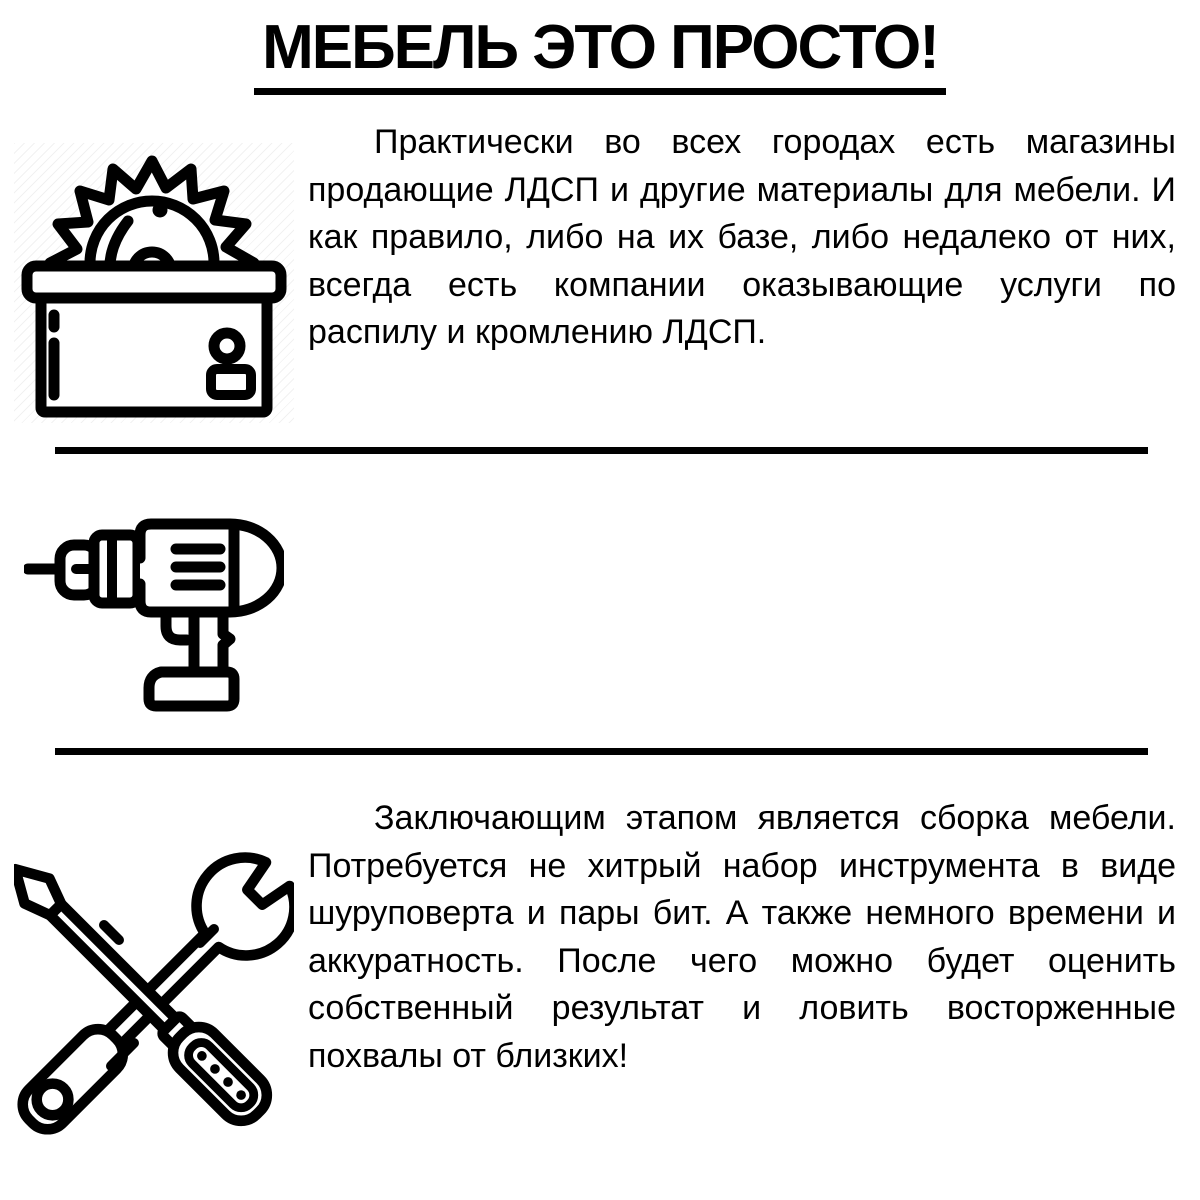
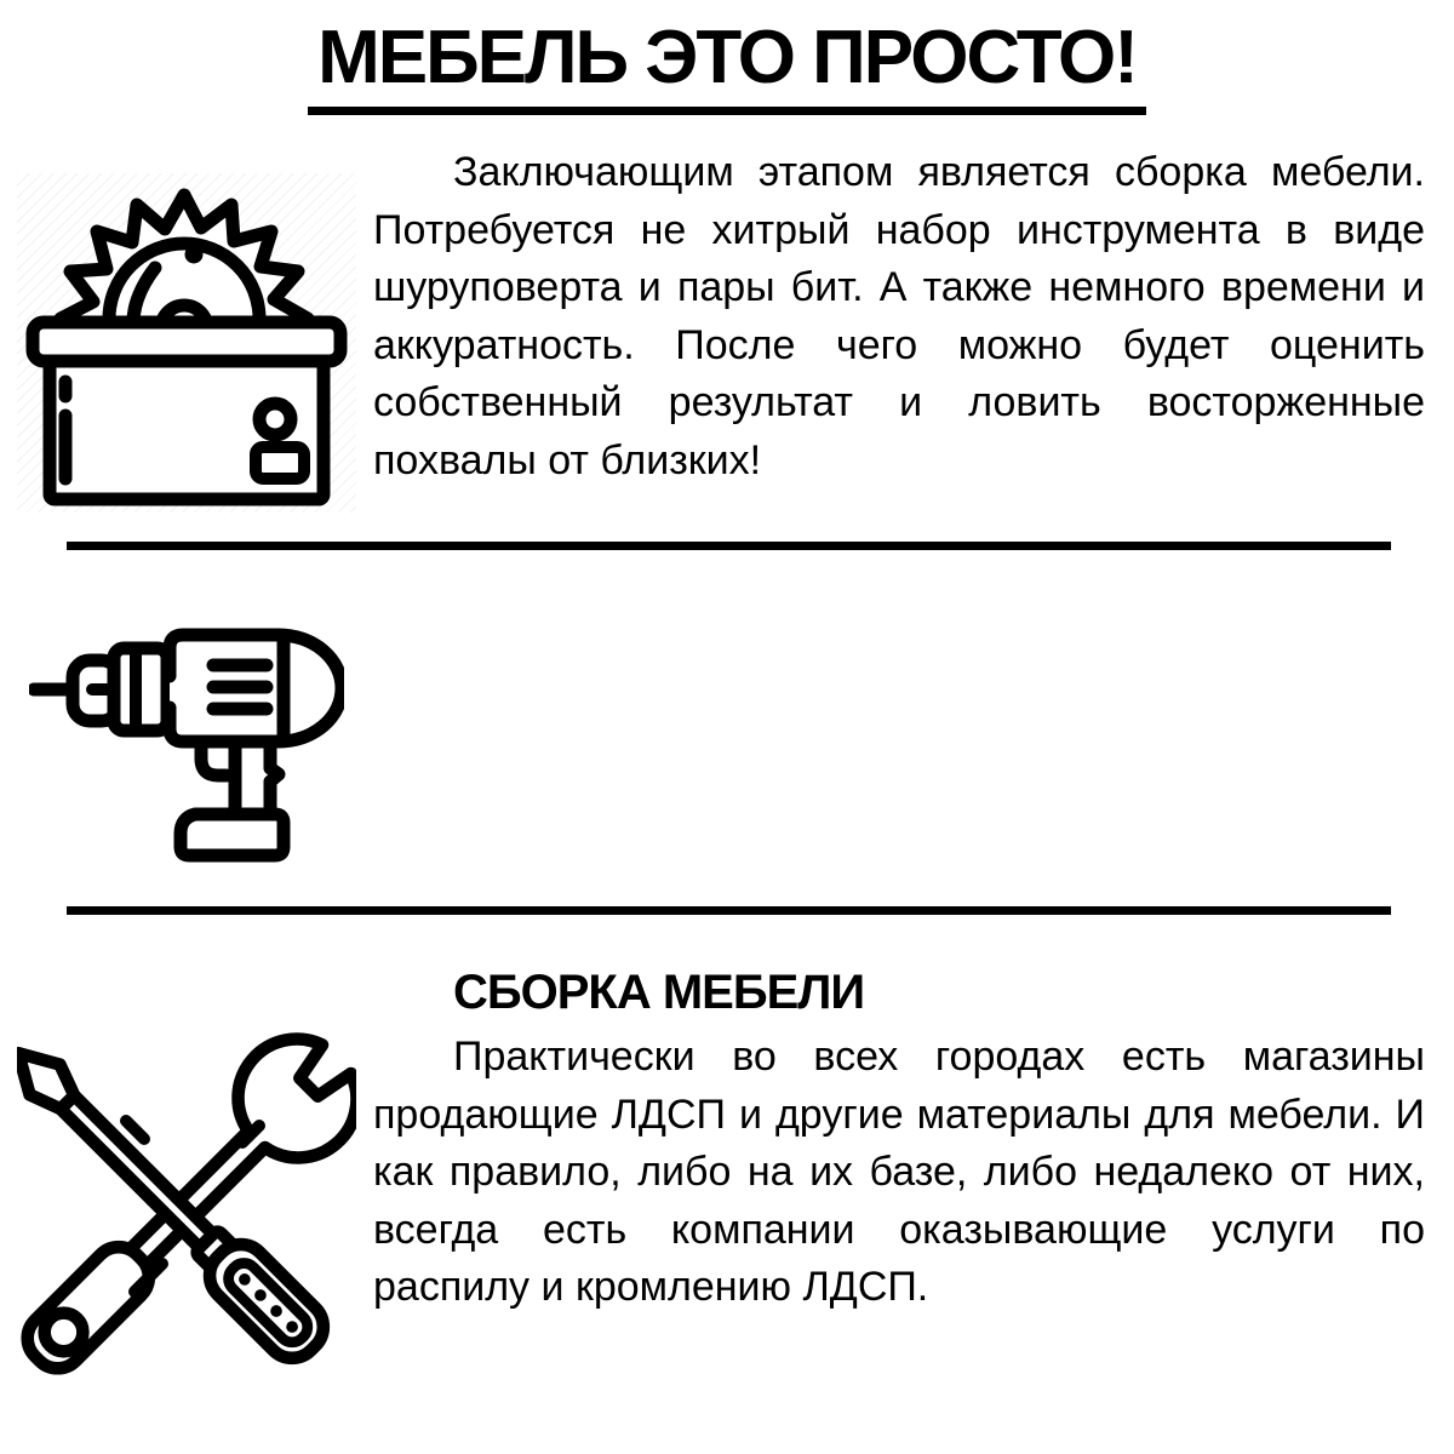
  МЕБЕЛЬ ЭТО ПРОСТО!
- Практически во всех городах есть магазины продающие ЛДСП и другие материалы для мебели. И как правило, либо на их базе, либо недалеко от них, всегда есть компании оказывающие услуги по распилу и кромлению ЛДСП.
+ Заключающим этапом является сборка мебели. Потребуется не хитрый набор инструмента в виде шуруповерта и пары бит. А также немного времени и аккуратность. После чего можно будет оценить собственный результат и ловить восторженные похвалы от близких!
+ СБОРКА МЕБЕЛИ
- Заключающим этапом является сборка мебели. Потребуется не хитрый набор инструмента в виде шуруповерта и пары бит. А также немного времени и аккуратность. После чего можно будет оценить собственный результат и ловить восторженные похвалы от близких!
+ Практически во всех городах есть магазины продающие ЛДСП и другие материалы для мебели. И как правило, либо на их базе, либо недалеко от них, всегда есть компании оказывающие услуги по распилу и кромлению ЛДСП.
